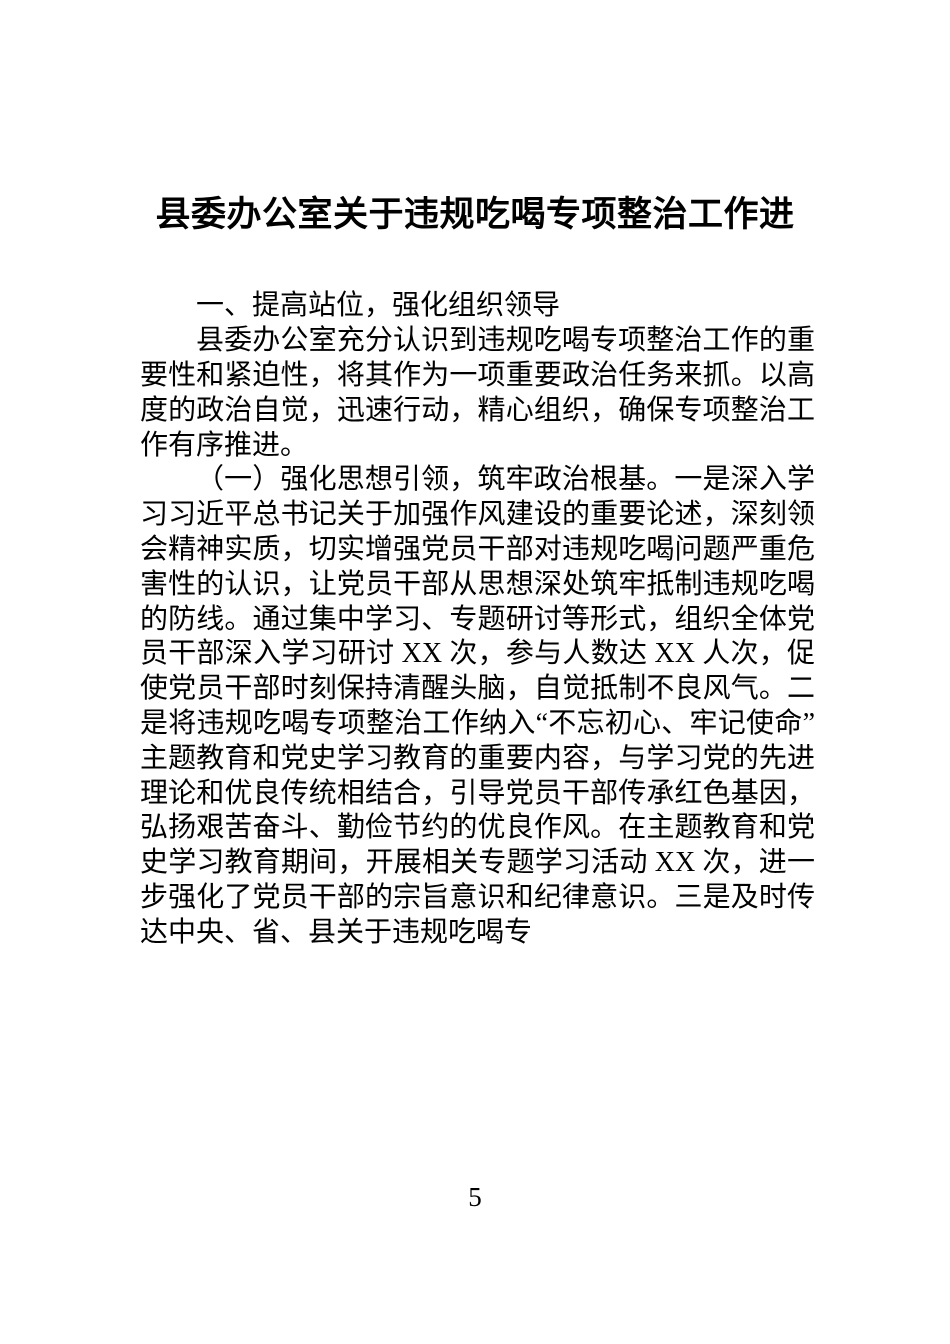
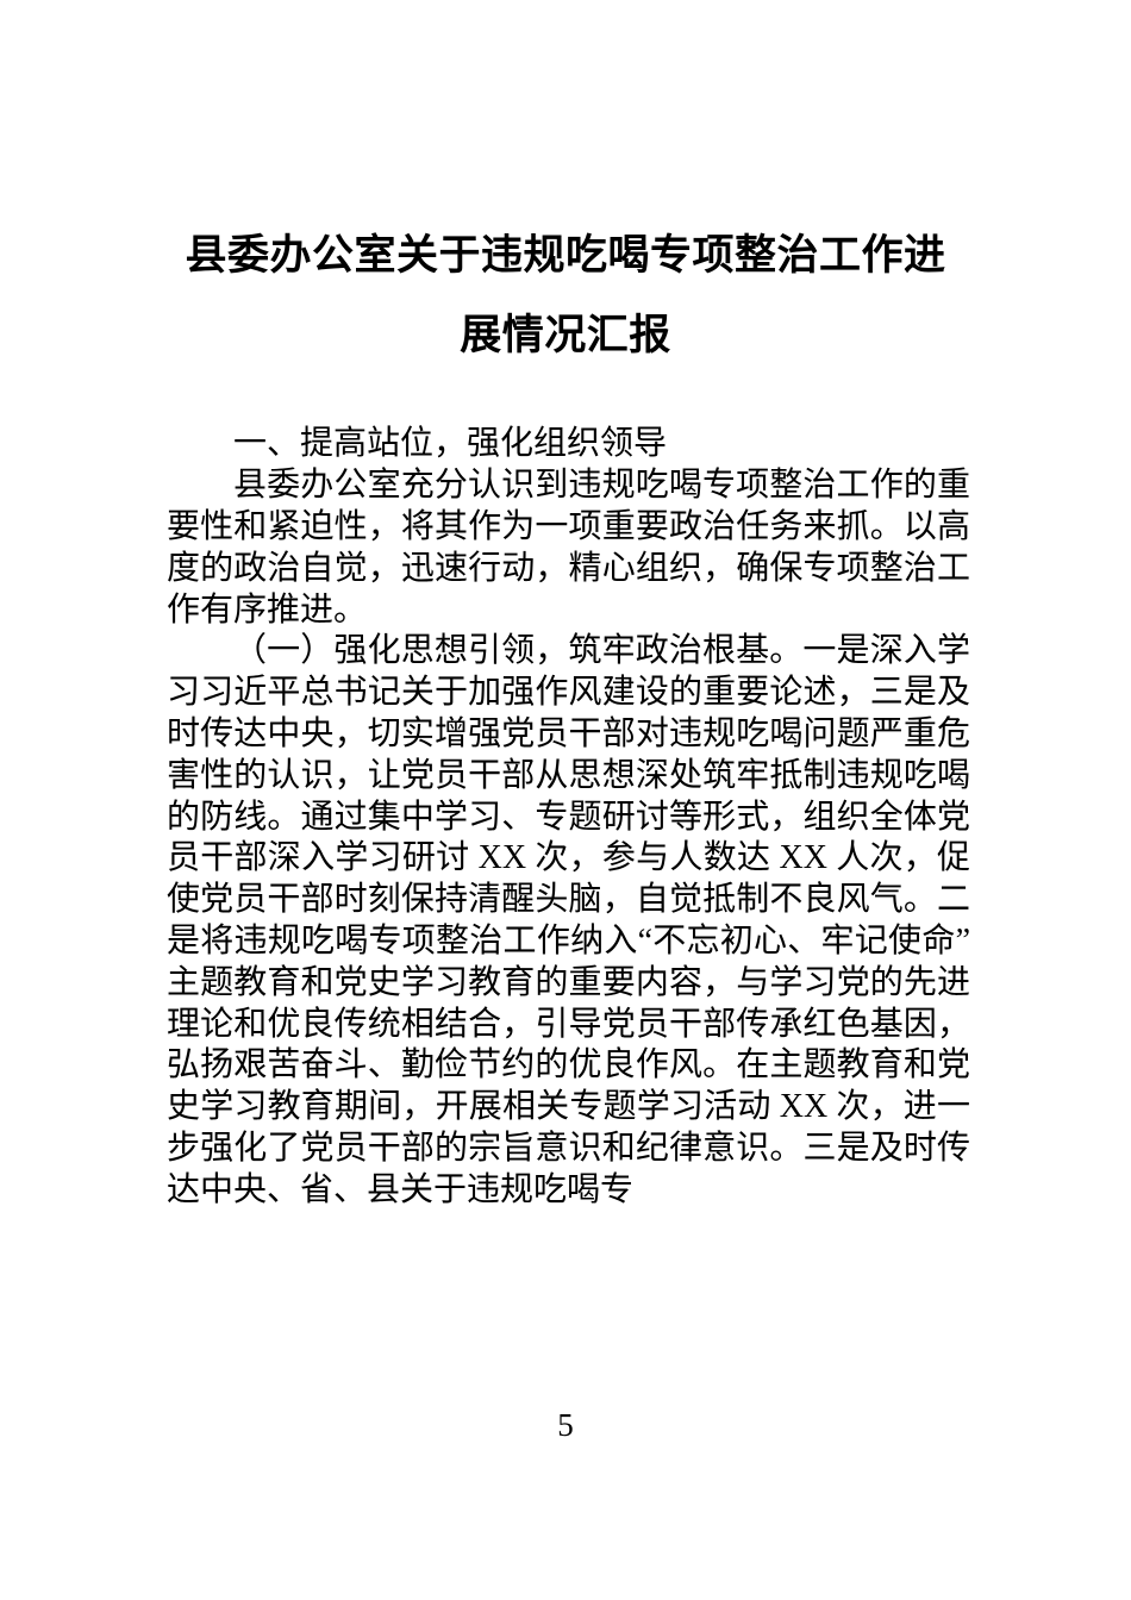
  县委办公室关于违规吃喝专项整治工作进
+ 展情况汇报
  一、提高站位，强化组织领导
  县委办公室充分认识到违规吃喝专项整治工作的重要性和紧迫性，将其作为一项重要政治任务来抓。以高度的政治自觉，迅速行动，精心组织，确保专项整治工作有序推进。
- （一）强化思想引领，筑牢政治根基。一是深入学习习近平总书记关于加强作风建设的重要论述，深刻领会精神实质，切实增强党员干部对违规吃喝问题严重危害性的认识，让党员干部从思想深处筑牢抵制违规吃喝的防线。通过集中学习、专题研讨等形式，组织全体党员干部深入学习研讨 XX 次，参与人数达 XX 人次，促使党员干部时刻保持清醒头脑，自觉抵制不良风气。二是将违规吃喝专项整治工作纳入“不忘初心、牢记使命”主题教育和党史学习教育的重要内容，与学习党的先进理论和优良传统相结合，引导党员干部传承红色基因，弘扬艰苦奋斗、勤俭节约的优良作风。在主题教育和党史学习教育期间，开展相关专题学习活动 XX 次，进一步强化了党员干部的宗旨意识和纪律意识。三是及时传达中央、省、县关于违规吃喝专
+ （一）强化思想引领，筑牢政治根基。一是深入学习习近平总书记关于加强作风建设的重要论述，三是及时传达中央，切实增强党员干部对违规吃喝问题严重危害性的认识，让党员干部从思想深处筑牢抵制违规吃喝的防线。通过集中学习、专题研讨等形式，组织全体党员干部深入学习研讨 XX 次，参与人数达 XX 人次，促使党员干部时刻保持清醒头脑，自觉抵制不良风气。二是将违规吃喝专项整治工作纳入“不忘初心、牢记使命”主题教育和党史学习教育的重要内容，与学习党的先进理论和优良传统相结合，引导党员干部传承红色基因，弘扬艰苦奋斗、勤俭节约的优良作风。在主题教育和党史学习教育期间，开展相关专题学习活动 XX 次，进一步强化了党员干部的宗旨意识和纪律意识。三是及时传达中央、省、县关于违规吃喝专
  5
